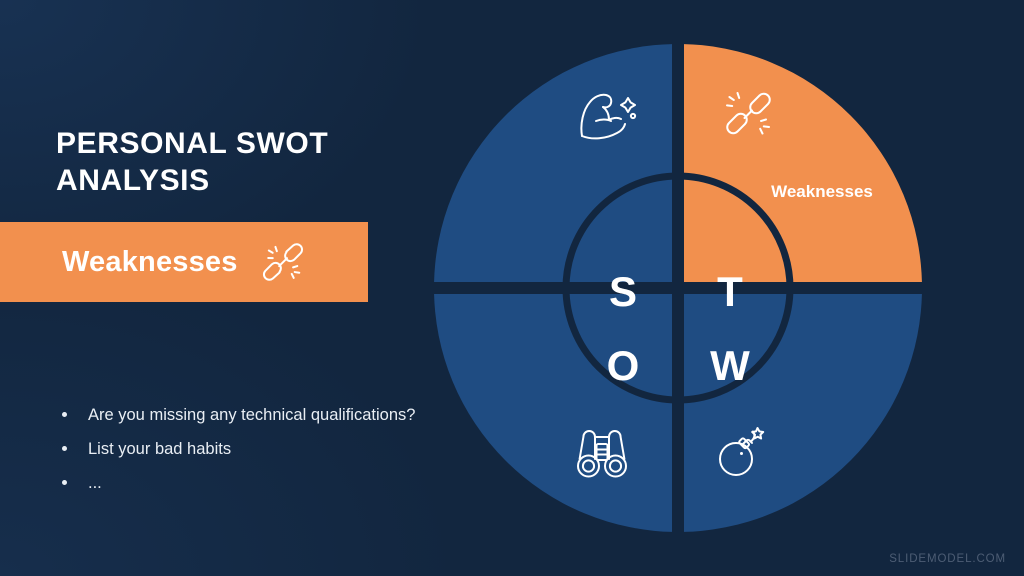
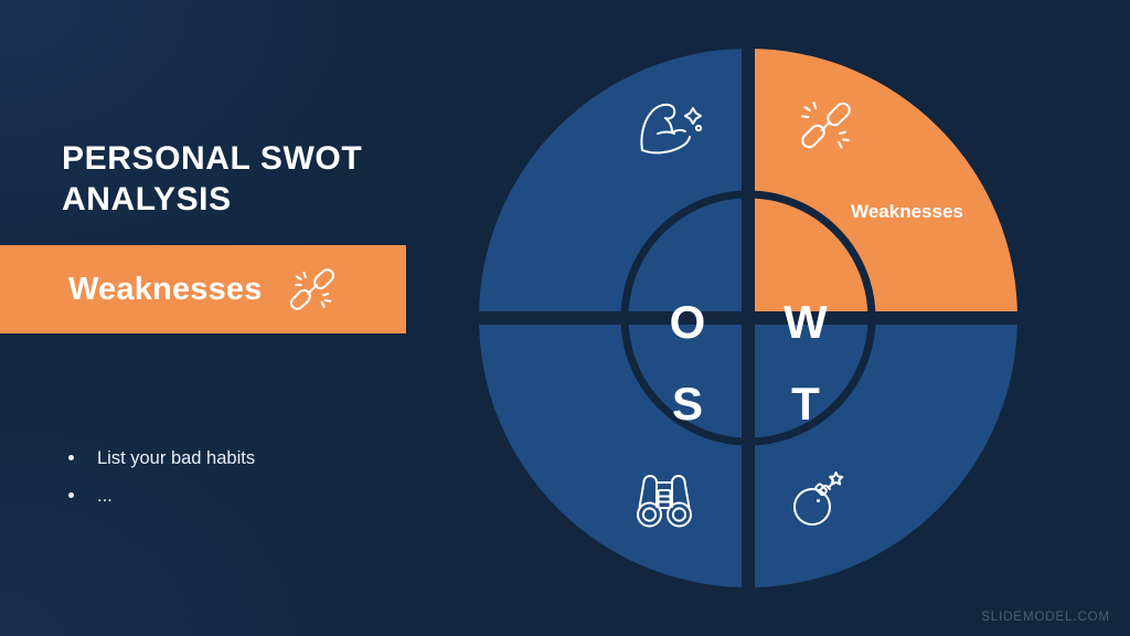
  PERSONAL SWOT ANALYSIS
  Weaknesses
- Are you missing any technical qualifications?
  List your bad habits
  ...
- S
+ O
- T
+ W
- O
+ S
- W
+ T
  Weaknesses
  SLIDEMODEL.COM
